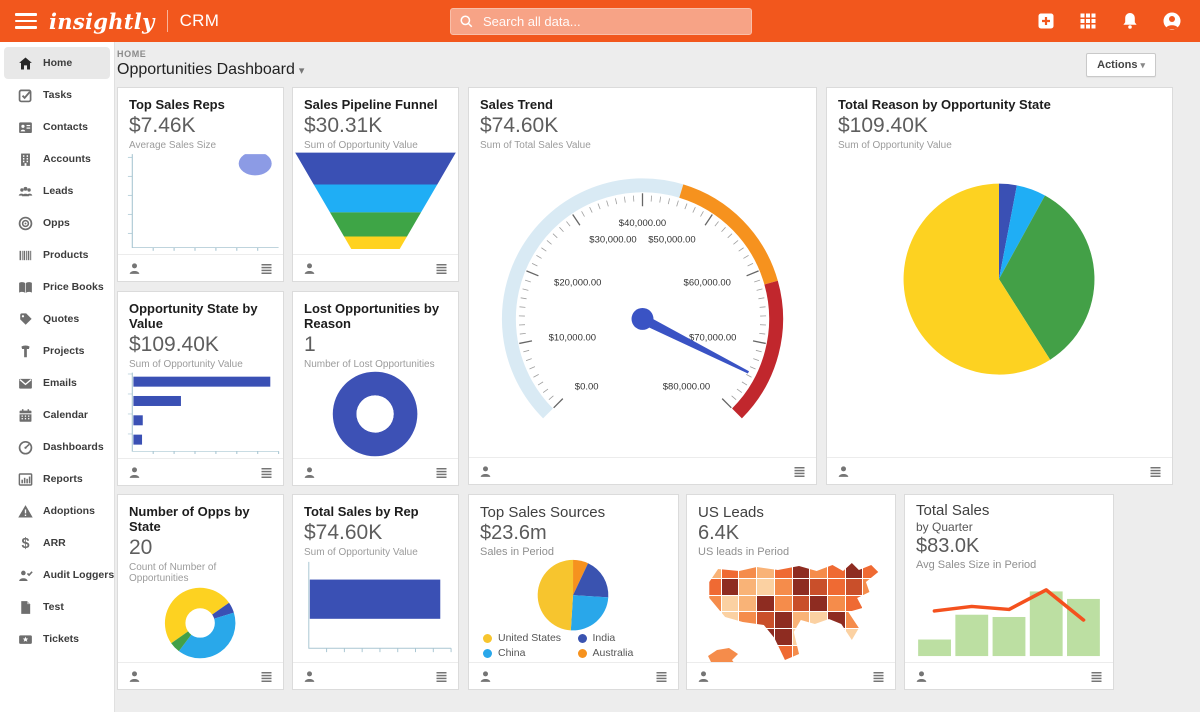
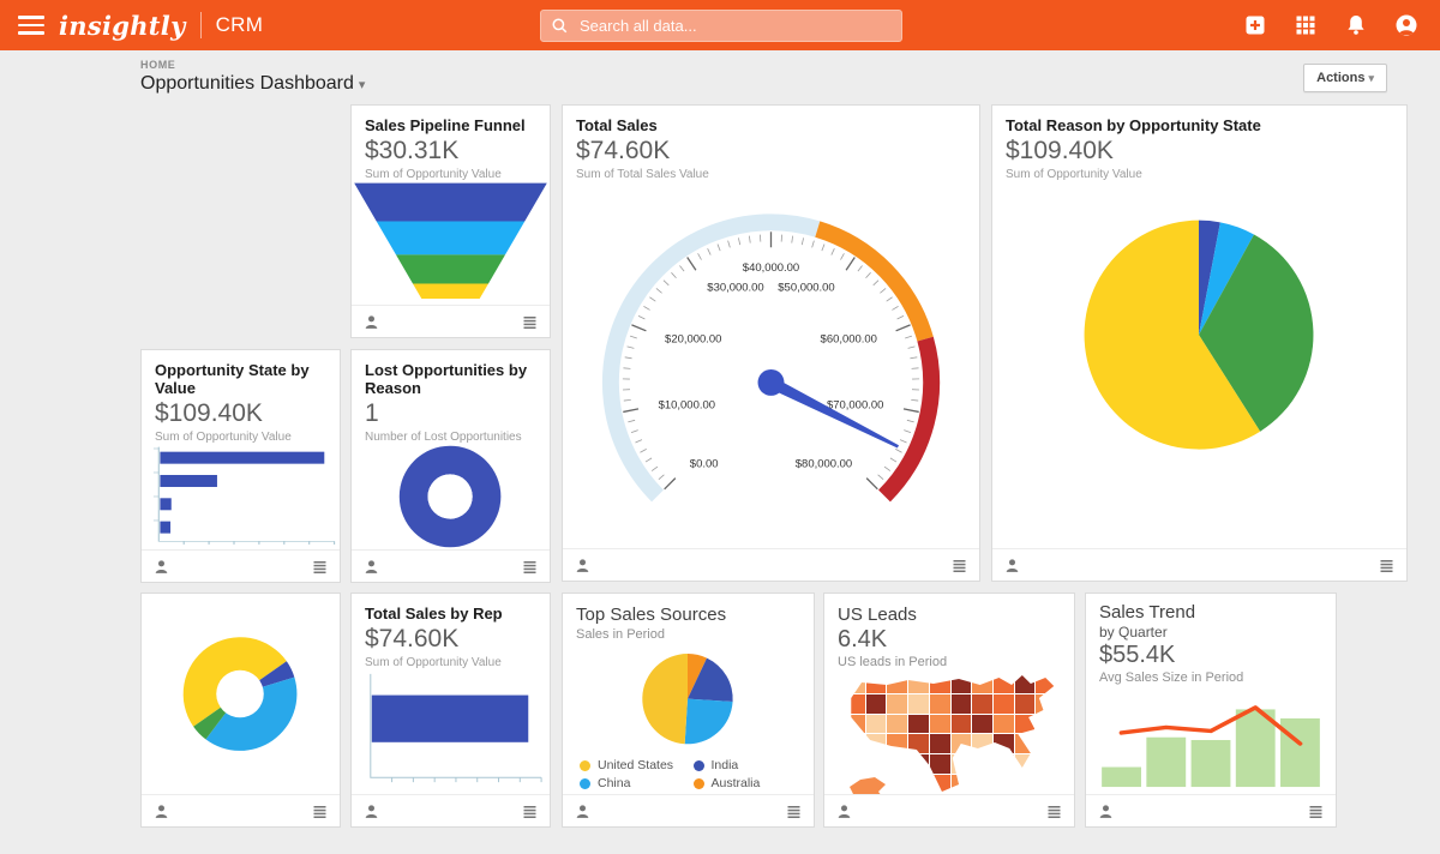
  insightly
  CRM
  Search all data...
- Home
- Tasks
- Contacts
- Accounts
- Leads
- Opps
- Products
- Price Books
- Quotes
- Projects
- Emails
- Calendar
- Dashboards
- Reports
- Adoptions
- $
- ARR
- Audit Loggers
- Test
- Tickets
  HOME
  Opportunities Dashboard ▾
  Actions ▾
- Top Sales Reps
- $7.46K
- Average Sales Size
  Sales Pipeline Funnel
  $30.31K
  Sum of Opportunity Value
- Sales Trend
+ Total Sales
  $74.60K
  Sum of Total Sales Value
  $0.00
  $10,000.00
  $20,000.00
  $30,000.00
  $40,000.00
  $50,000.00
  $60,000.00
  $70,000.00
  $80,000.00
  Total Reason by Opportunity State
  $109.40K
  Sum of Opportunity Value
  Opportunity State by Value
  $109.40K
  Sum of Opportunity Value
  Lost Opportunities by Reason
  1
  Number of Lost Opportunities
- Number of Opps by State
- 20
- Count of Number of Opportunities
  Total Sales by Rep
  $74.60K
  Sum of Opportunity Value
  Top Sales Sources
- $23.6m
  Sales in Period
  United States
  India
  China
  Australia
  US Leads
  6.4K
  US leads in Period
- Total Sales
+ Sales Trend
  by Quarter
- $83.0K
+ $55.4K
  Avg Sales Size in Period
